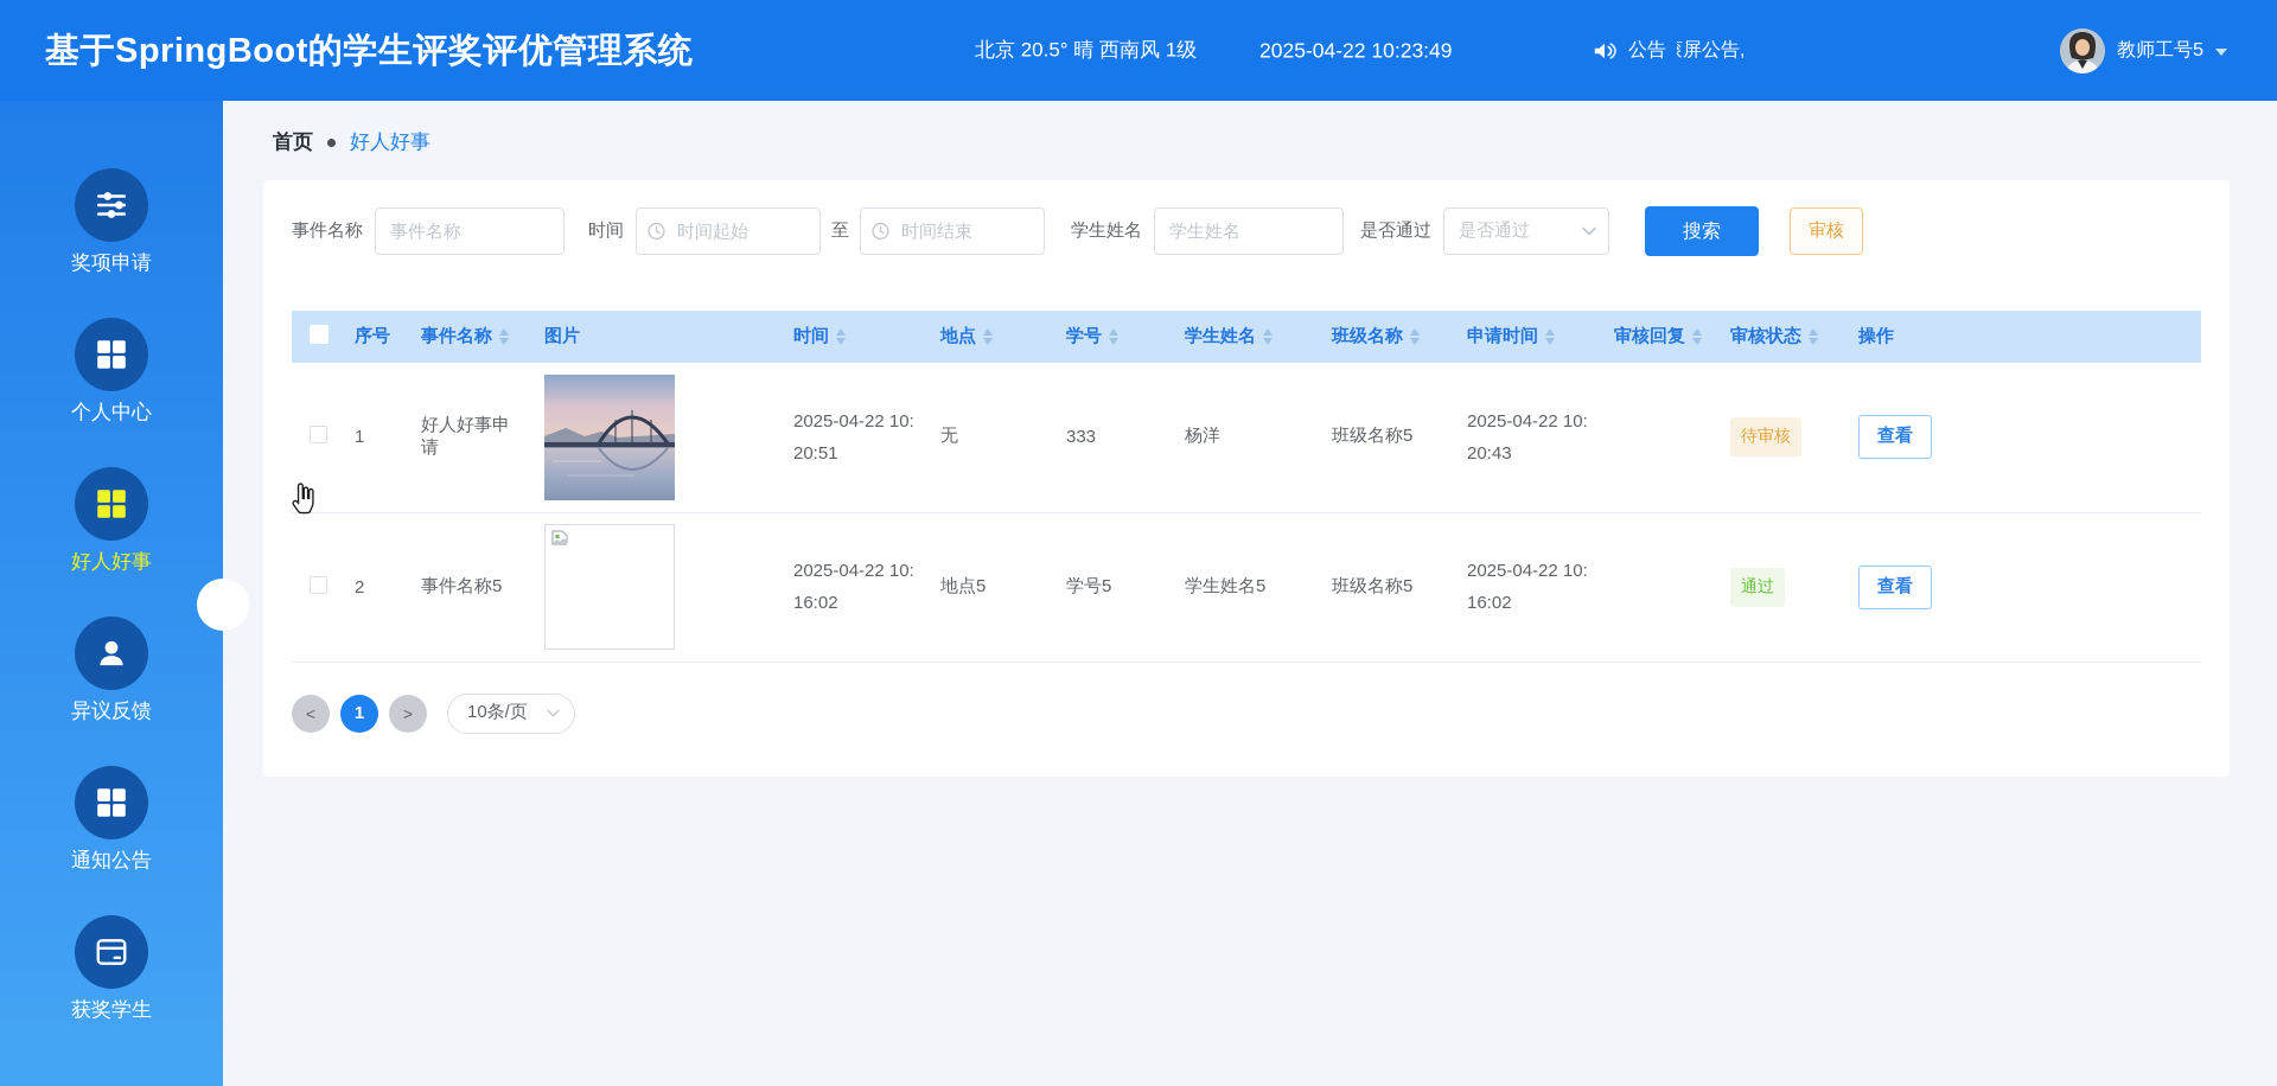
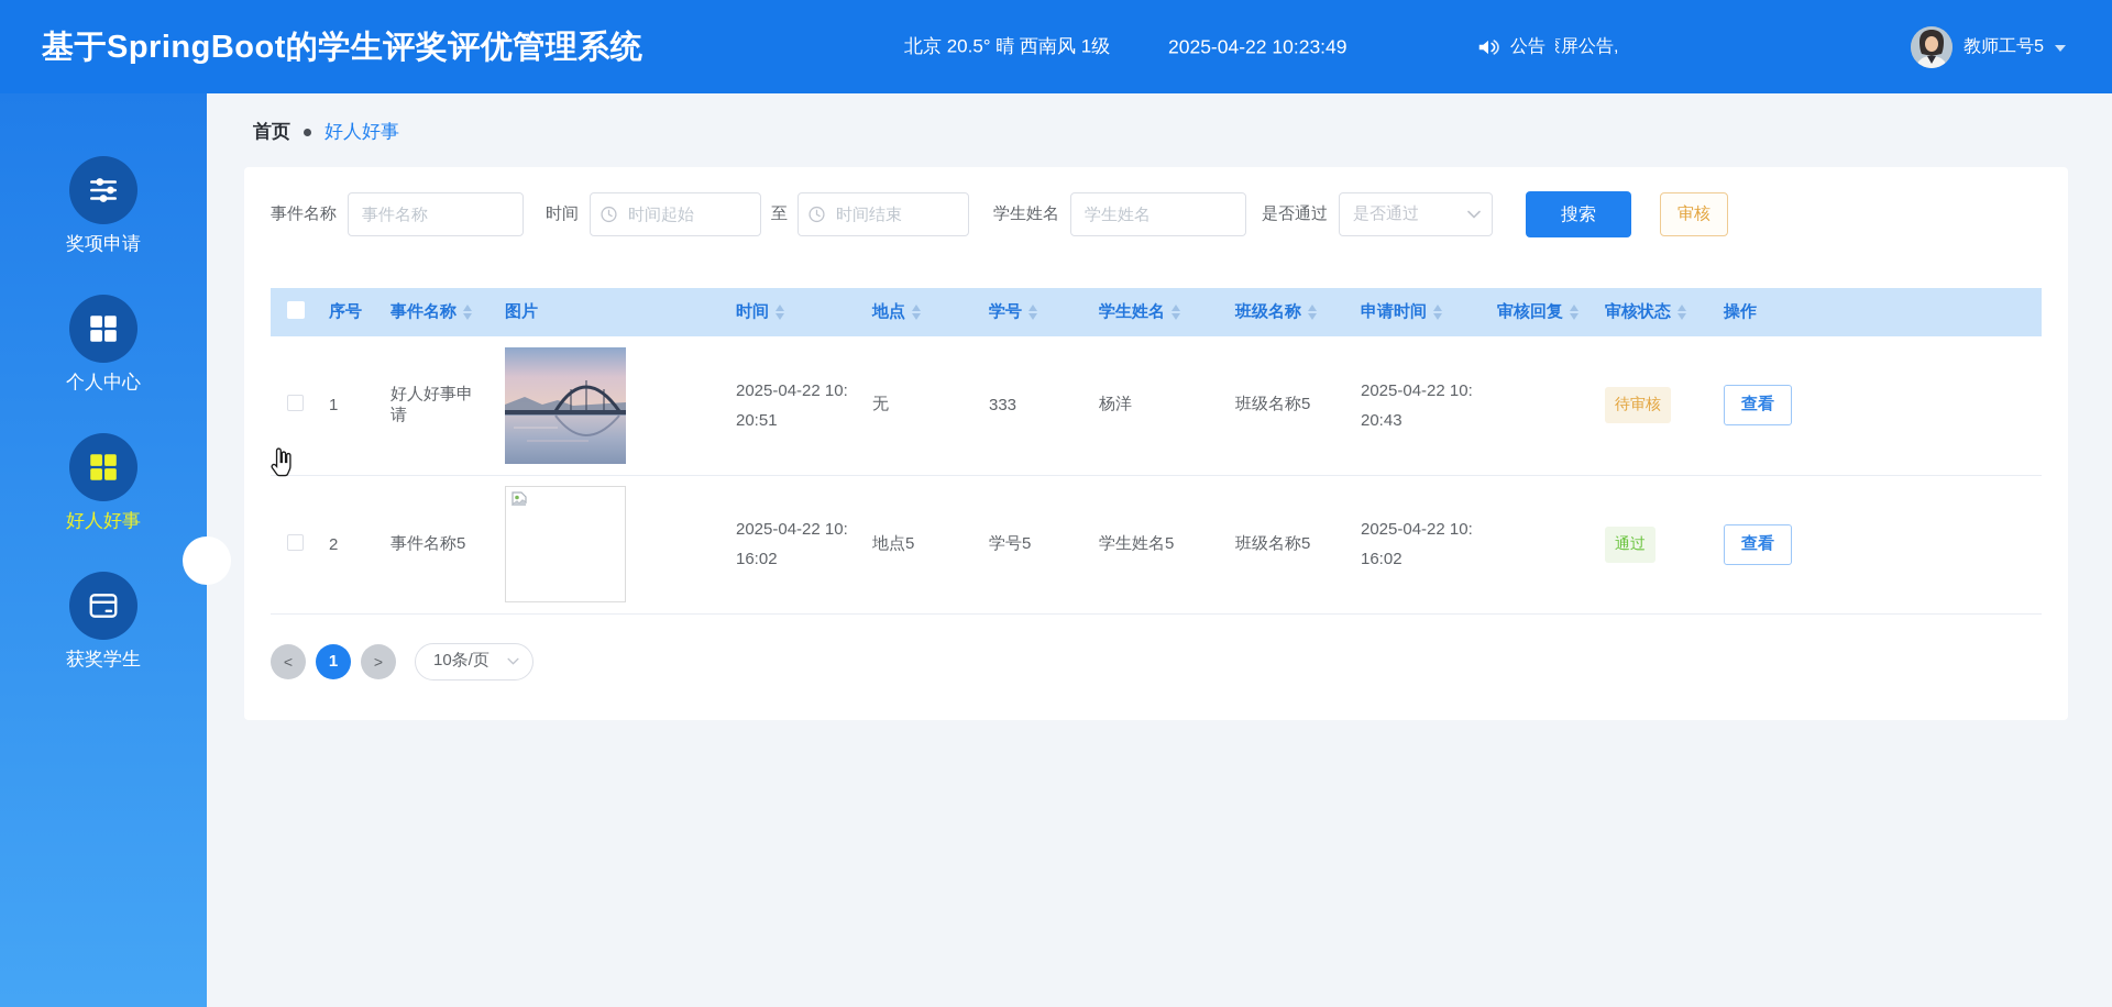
  基于SpringBoot的学生评奖评优管理系统
  北京 20.5° 晴 西南风 1级
  2025-04-22 10:23:49
  公告
  屏公告,
  教师工号5
  奖项申请
  个人中心
  好人好事
- 异议反馈
- 通知公告
  获奖学生
  首页
  好人好事
  事件名称
  事件名称
  时间
  时间起始
  至
  时间结束
  学生姓名
  学生姓名
  是否通过
  是否通过
  搜索
  审核
  	序号	事件名称	图片	时间	地点	学号	学生姓名	班级名称	申请时间	审核回复	审核状态	操作
  	1	好人好事申请		2025-04-22 10:20:51	无	333	杨洋	班级名称5	2025-04-22 10:20:43		待审核	查看
  	2	事件名称5		2025-04-22 10:16:02	地点5	学号5	学生姓名5	班级名称5	2025-04-22 10:16:02		通过	查看
  <
  1
  >
  10条/页
